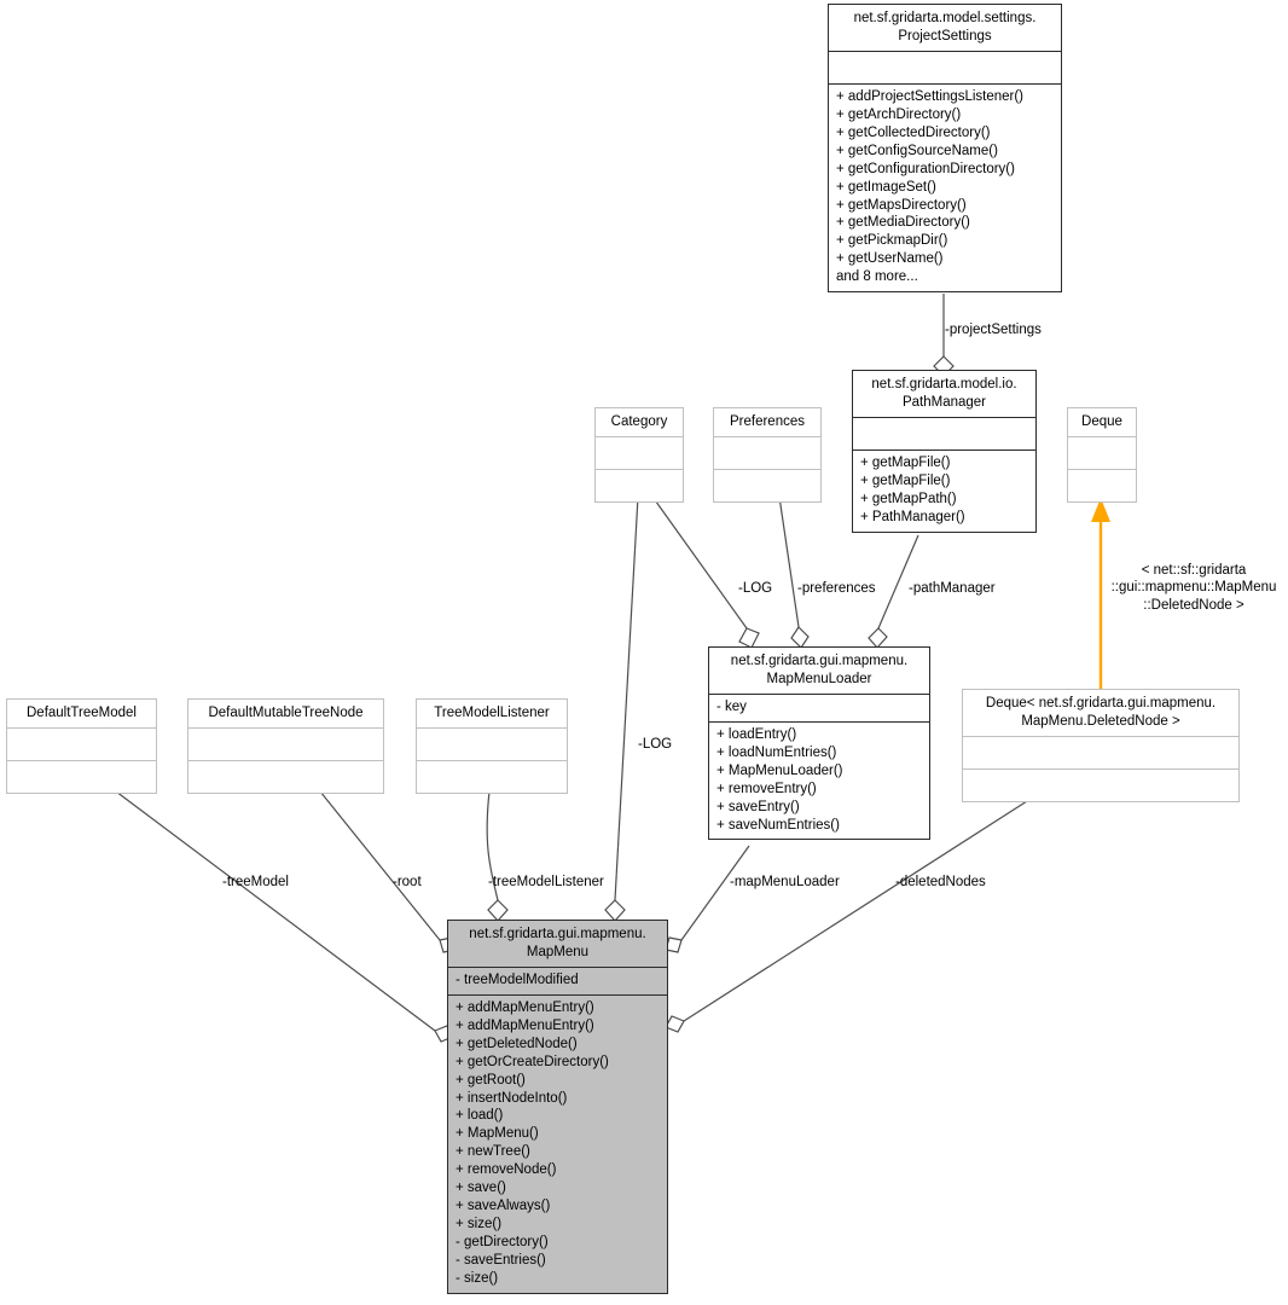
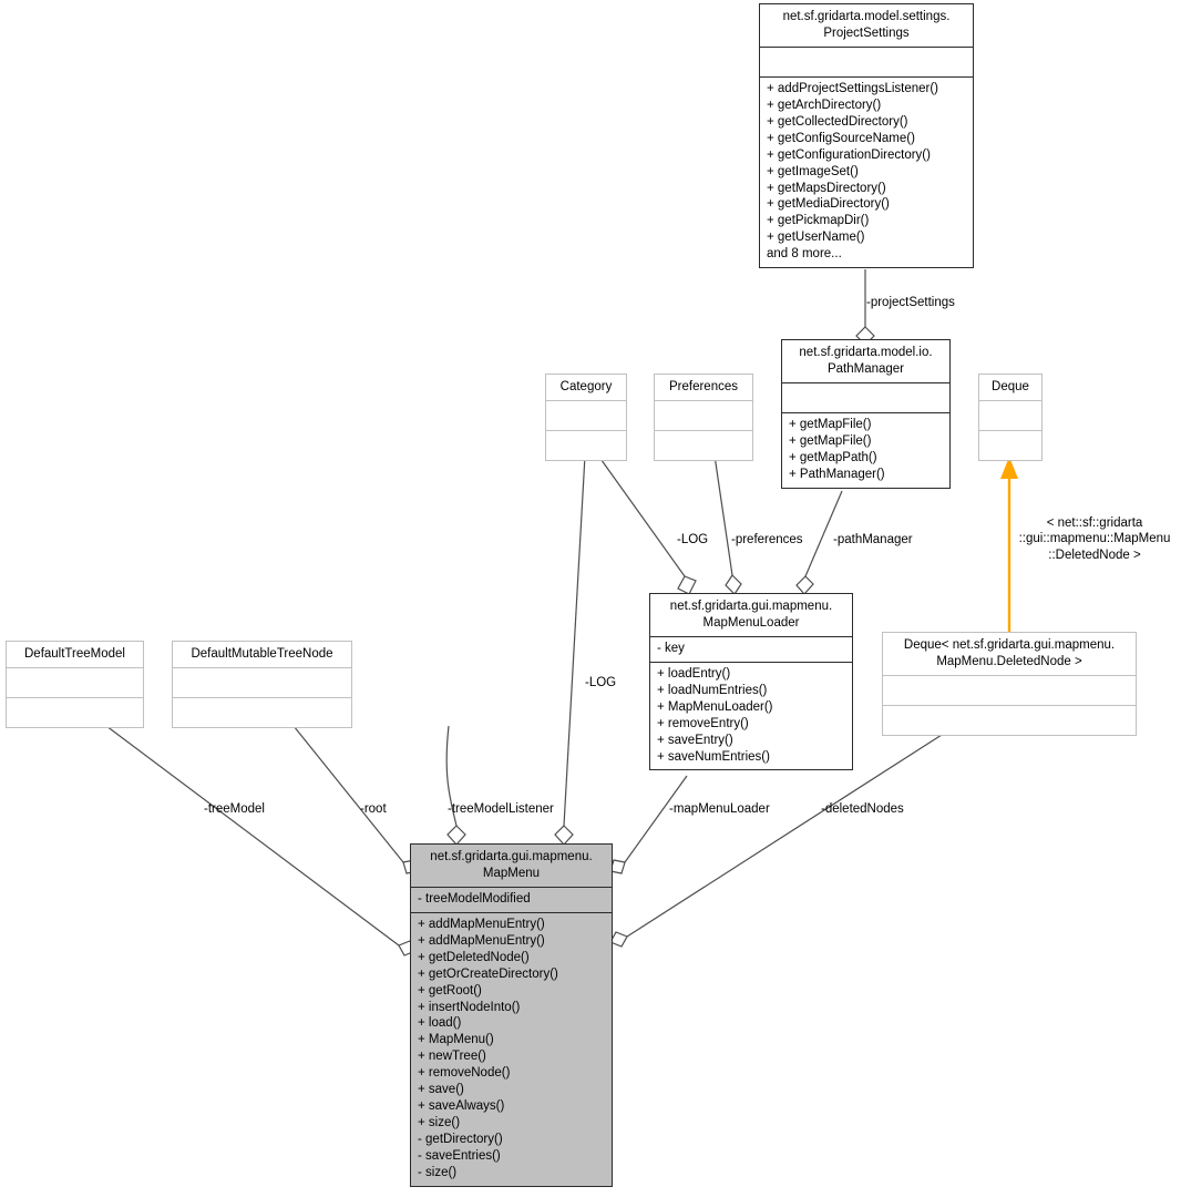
  net.sf.gridarta.model.settings.
  ProjectSettings
  + addProjectSettingsListener()
  + getArchDirectory()
  + getCollectedDirectory()
  + getConfigSourceName()
  + getConfigurationDirectory()
  + getImageSet()
  + getMapsDirectory()
  + getMediaDirectory()
  + getPickmapDir()
  + getUserName()
  and 8 more...
  net.sf.gridarta.model.io.
  PathManager
  + getMapFile()
  + getMapFile()
  + getMapPath()
  + PathManager()
  Category
  Preferences
  Deque
  net.sf.gridarta.gui.mapmenu.
  MapMenuLoader
  - key
  + loadEntry()
  + loadNumEntries()
  + MapMenuLoader()
  + removeEntry()
  + saveEntry()
  + saveNumEntries()
  Deque< net.sf.gridarta.gui.mapmenu.
  MapMenu.DeletedNode >
  DefaultTreeModel
  DefaultMutableTreeNode
- TreeModelListener
  net.sf.gridarta.gui.mapmenu.
  MapMenu
  - treeModelModified
  + addMapMenuEntry()
  + addMapMenuEntry()
  + getDeletedNode()
  + getOrCreateDirectory()
  + getRoot()
  + insertNodeInto()
  + load()
  + MapMenu()
  + newTree()
  + removeNode()
  + save()
  + saveAlways()
  + size()
  - getDirectory()
  - saveEntries()
  - size()
  -projectSettings
  -LOG
  -preferences
  -pathManager
  -LOG
  -treeModel
  -root
  -treeModelListener
  -mapMenuLoader
  -deletedNodes
  < net::sf::gridarta
  ::gui::mapmenu::MapMenu
  ::DeletedNode >
